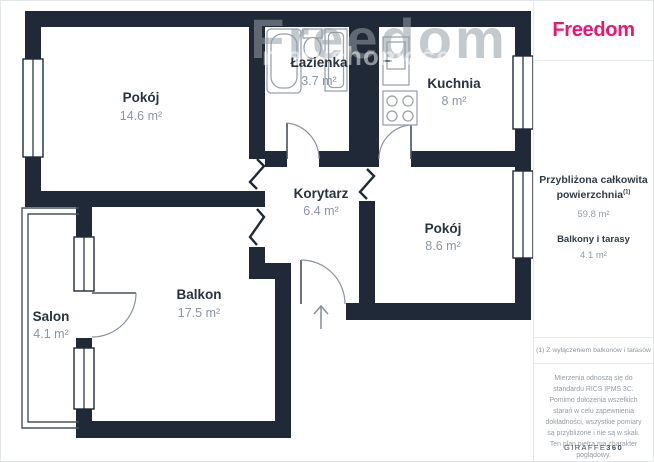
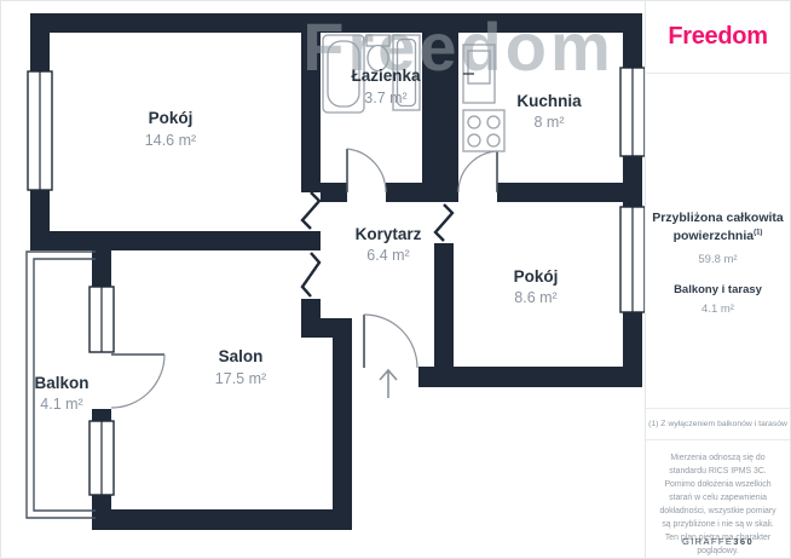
  Freedom
- nieruchomości
  Pokój
  14.6 m²
  Łazienka
  3.7 m²
  Kuchnia
  8 m²
  Korytarz
  6.4 m²
  Pokój
  8.6 m²
- Balkon
+ Salon
  17.5 m²
- Salon
+ Balkon
  4.1 m²
  Freedom
  Przybliżona całkowita
  powierzchnia
  59.8 m²
  Balkony i tarasy
  4.1 m²
  GIRAFFE360
